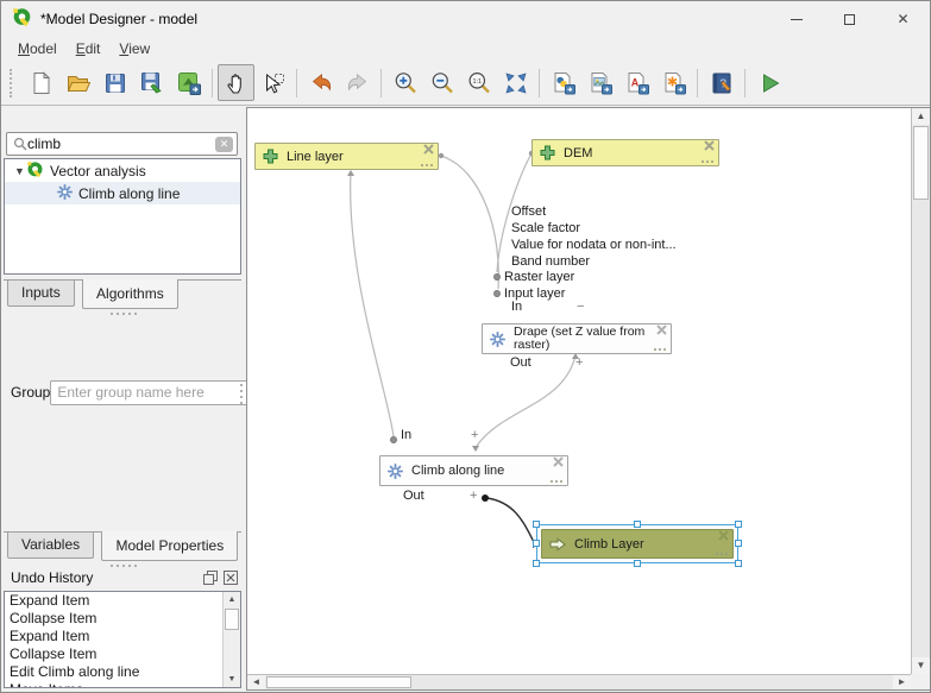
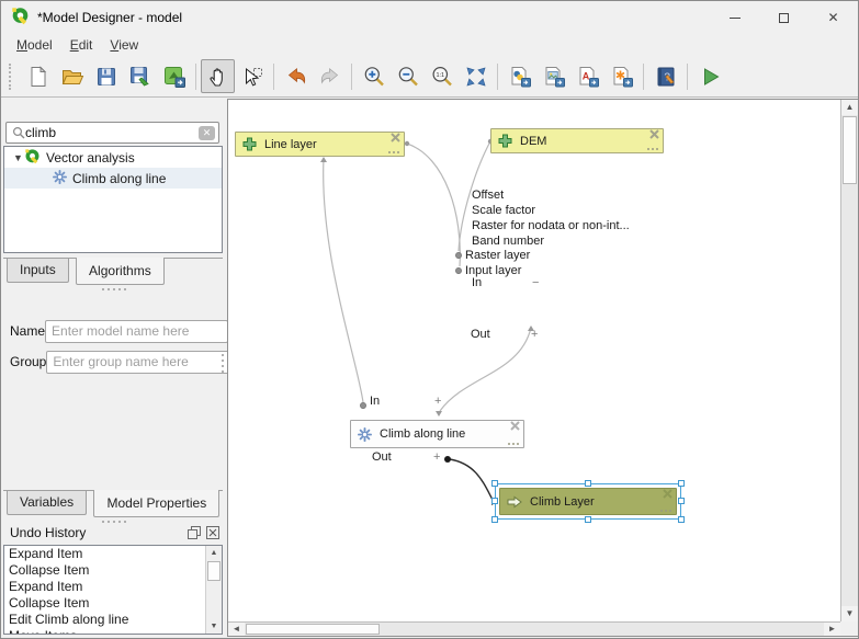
  *Model Designer - model
  ✕
  Model
  Edit
  View
  A
  climb
  ✕
  ▼
  Vector analysis
  Climb along line
  Inputs Algorithms
+ Name
+ Enter model name here
  Group
  Enter group name here
  Variables Model Properties
  Undo History
  Expand Item
  Collapse Item
  Expand Item
  Collapse Item
  Edit Climb along line
  Line layer
  DEM
  Offset
  Scale factor
- Value for nodata or non-int...
+ Raster for nodata or non-int...
  Band number
  Raster layer
  Input layer
  In
  −
- Drape (set Z value from raster)
  Out
  +
  In
  +
  Climb along line
  Out
  +
  Climb Layer
  ▲
  ▼
  ◄
  ►
